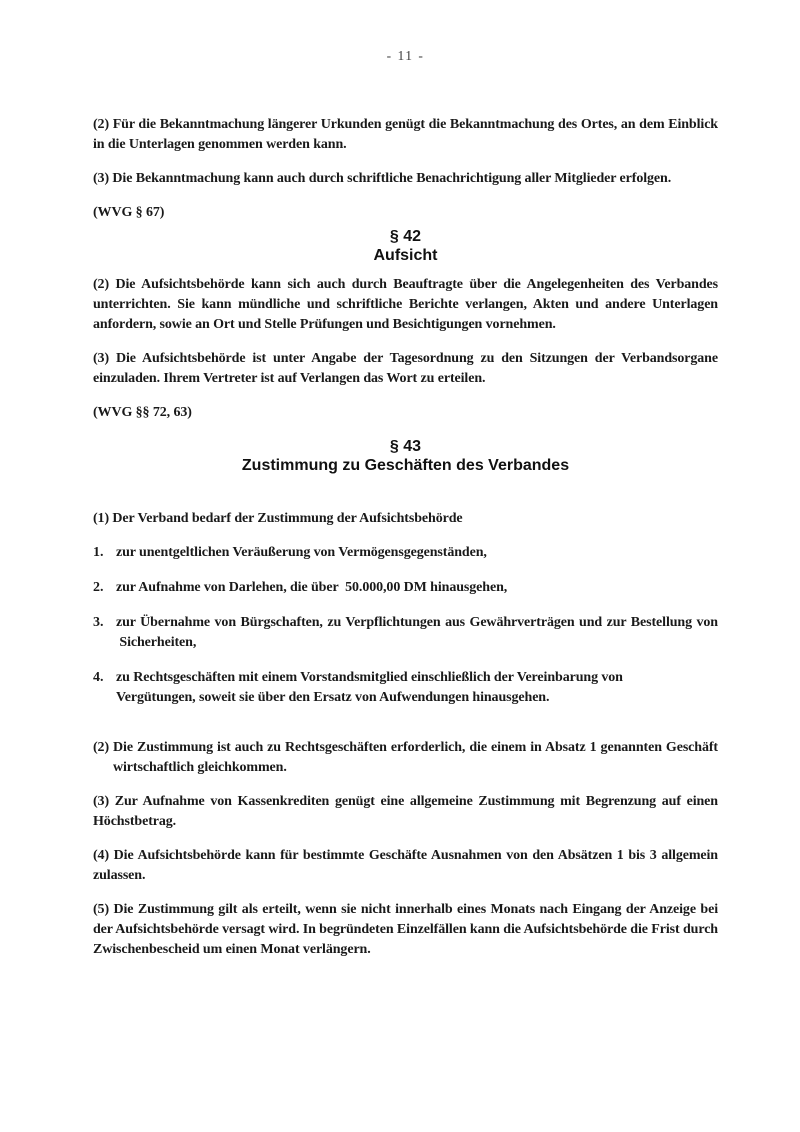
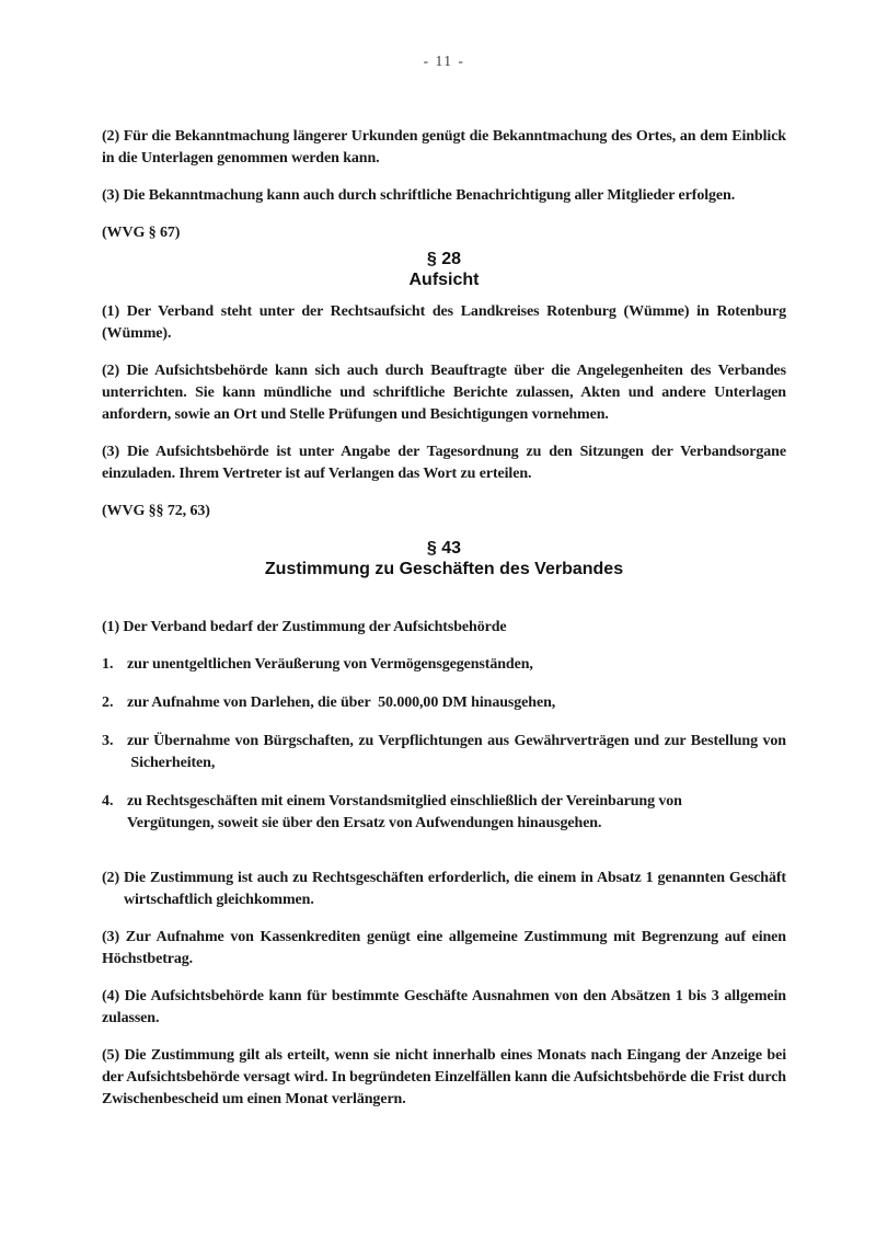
  - 11 -
  (2) Für die Bekanntmachung längerer Urkunden genügt die Bekanntmachung des Ortes, an dem Einblick in die Unterlagen genommen werden kann.
  (3) Die Bekanntmachung kann auch durch schriftliche Benachrichtigung aller Mitglieder erfolgen.
  (WVG § 67)
- § 42
+ § 28
  Aufsicht
+ (1) Der Verband steht unter der Rechtsaufsicht des Landkreises Rotenburg (Wümme) in Rotenburg (Wümme).
- (2) Die Aufsichtsbehörde kann sich auch durch Beauftragte über die Angelegenheiten des Verbandes unterrichten. Sie kann mündliche und schriftliche Berichte verlangen, Akten und andere Unterlagen anfordern, sowie an Ort und Stelle Prüfungen und Besichtigungen vornehmen.
+ (2) Die Aufsichtsbehörde kann sich auch durch Beauftragte über die Angelegenheiten des Verbandes unterrichten. Sie kann mündliche und schriftliche Berichte zulassen, Akten und andere Unterlagen anfordern, sowie an Ort und Stelle Prüfungen und Besichtigungen vornehmen.
  (3) Die Aufsichtsbehörde ist unter Angabe der Tagesordnung zu den Sitzungen der Verbandsorgane einzuladen. Ihrem Vertreter ist auf Verlangen das Wort zu erteilen.
  (WVG §§ 72, 63)
  § 43
  Zustimmung zu Geschäften des Verbandes
  (1) Der Verband bedarf der Zustimmung der Aufsichtsbehörde
  1.
  zur unentgeltlichen Veräußerung von Vermögensgegenständen,
  2.
  zur Aufnahme von Darlehen, die über 50.000,00 DM hinausgehen,
  3.
  zur Übernahme von Bürgschaften, zu Verpflichtungen aus Gewährverträgen und zur Bestellung von Sicherheiten,
  4.
  zu Rechtsgeschäften mit einem Vorstandsmitglied einschließlich der Vereinbarung von
  Vergütungen, soweit sie über den Ersatz von Aufwendungen hinausgehen.
  (2) Die Zustimmung ist auch zu Rechtsgeschäften erforderlich, die einem in Absatz 1 genannten Geschäft wirtschaftlich gleichkommen.
  (3) Zur Aufnahme von Kassenkrediten genügt eine allgemeine Zustimmung mit Begrenzung auf einen Höchstbetrag.
  (4) Die Aufsichtsbehörde kann für bestimmte Geschäfte Ausnahmen von den Absätzen 1 bis 3 allgemein zulassen.
  (5) Die Zustimmung gilt als erteilt, wenn sie nicht innerhalb eines Monats nach Eingang der Anzeige bei der Aufsichtsbehörde versagt wird. In begründeten Einzelfällen kann die Aufsichtsbehörde die Frist durch Zwischenbescheid um einen Monat verlängern.
